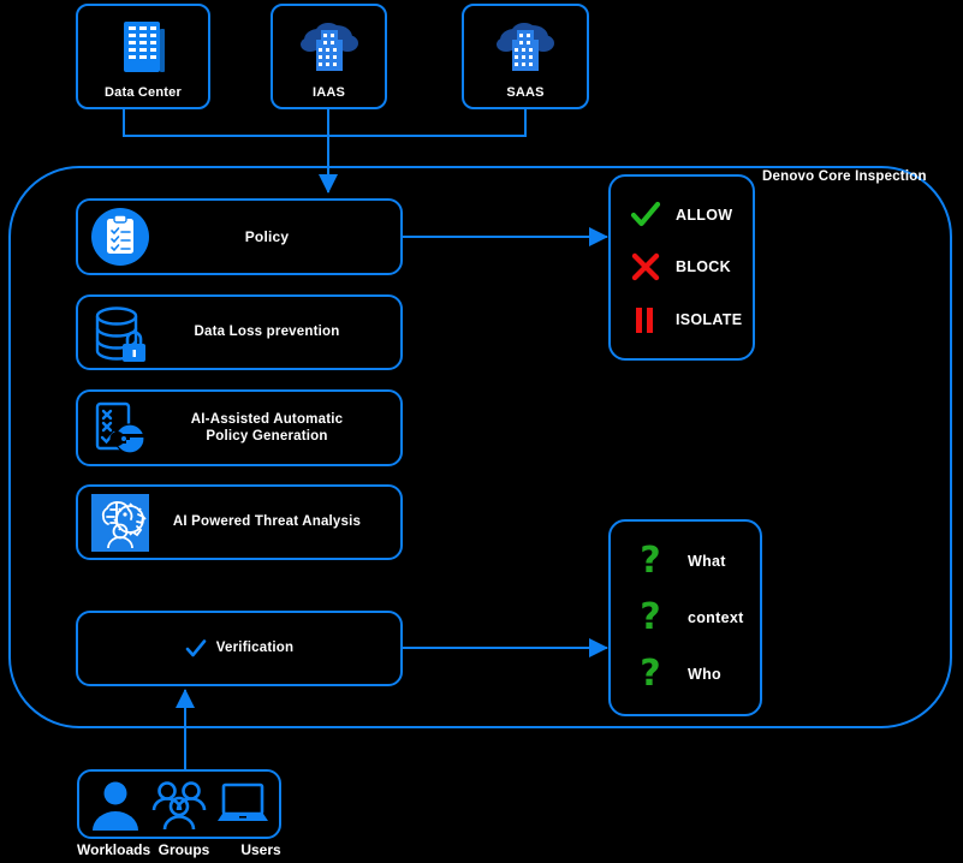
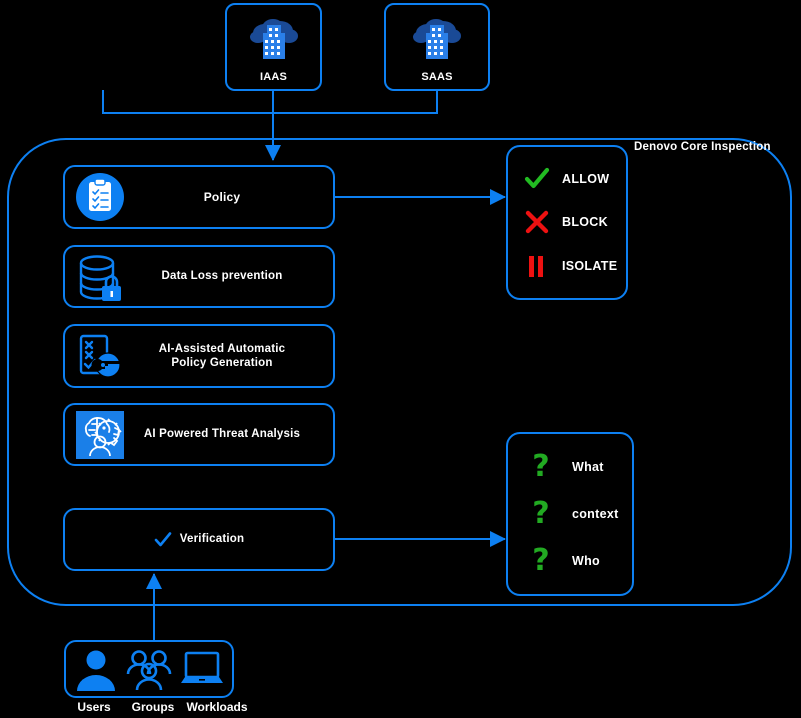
  Denovo Core Inspection
- Data Center
  IAAS
  SAAS
  Policy
  Data Loss prevention
  AI-Assisted Automatic
  Policy Generation
  AI Powered Threat Analysis
  Verification
  ALLOW
  BLOCK
  ISOLATE
  ?
  What
  ?
  context
  ?
  Who
- Workloads
+ Users
  Groups
- Users
+ Workloads
